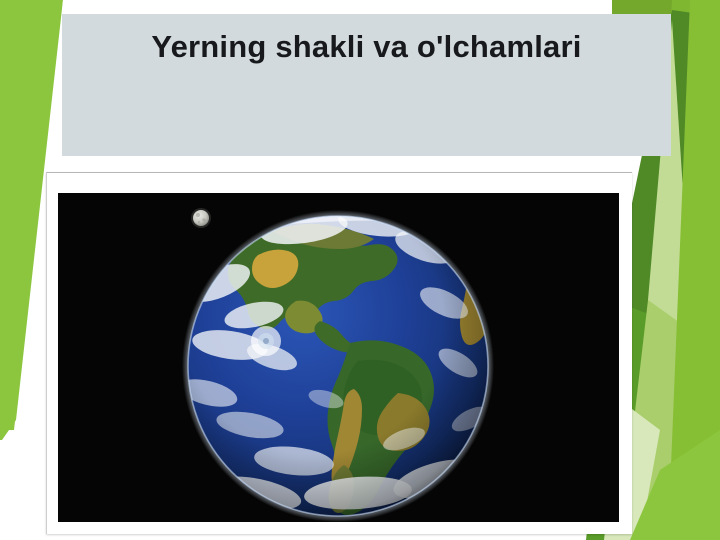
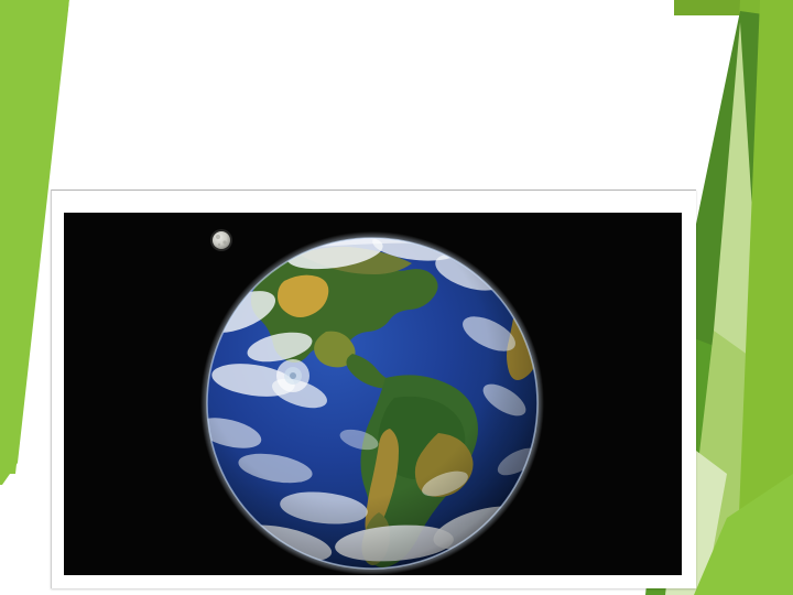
- Yerning shakli va o'lchamlari
